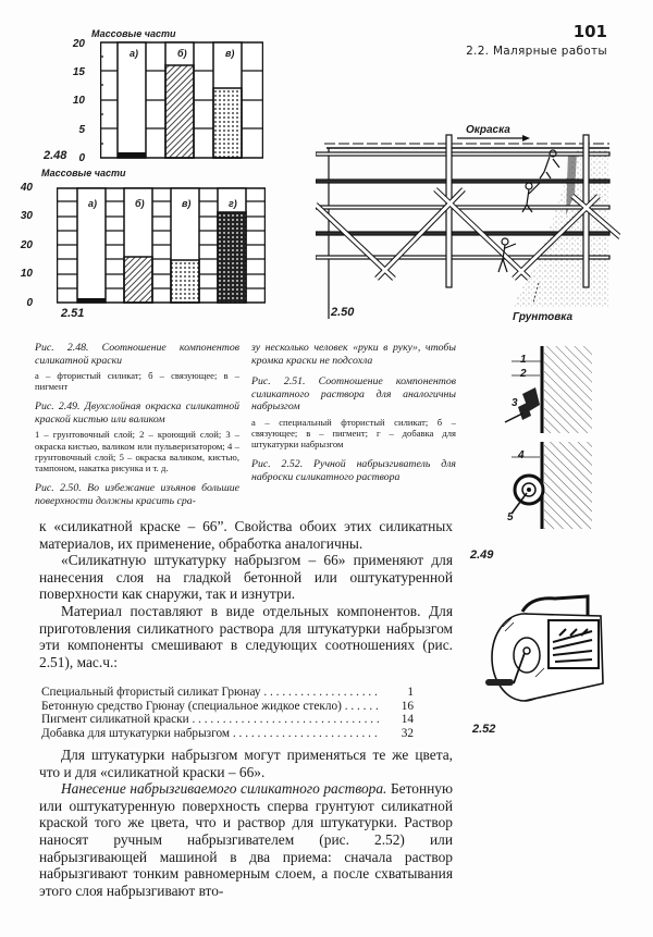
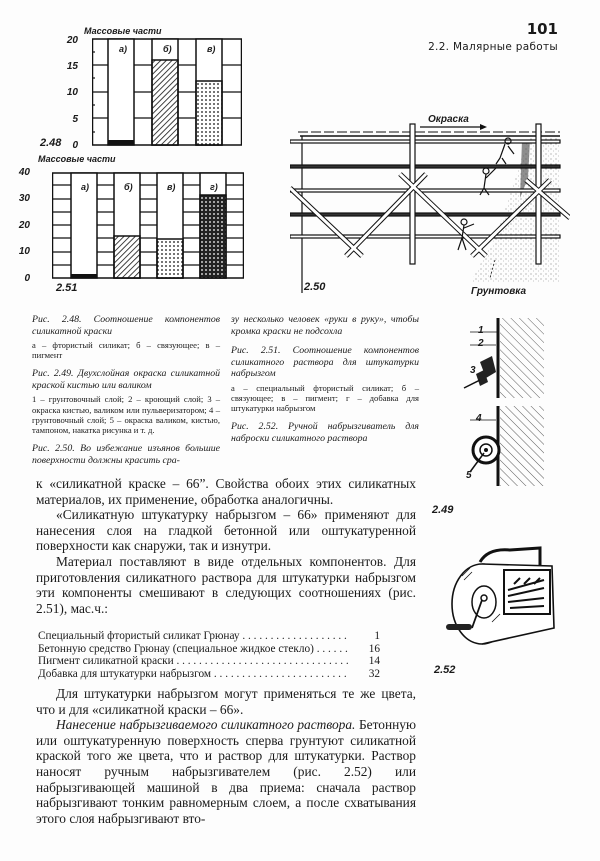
  101
  2.2. Малярные работы
  Массовые части
  20
  15
  10
  5
  0
  а)
  б)
  в)
  2.48
  Массовые части
  40
  30
  20
  10
  0
  а)
  б)
  в)
  г)
  2.51
  Окраска
  2.50
  Грунтовка
  Рис. 2.48. Соотношение компонентов силикатной краски
  а – фтористый силикат; б – связующее; в – пигмент
  Рис. 2.49. Двухслойная окраска силикатной краской кистью или валиком
  1 – грунтовочный слой; 2 – кроющий слой; 3 – окраска кистью, валиком или пульверизатором; 4 – грунтовочный слой; 5 – окраска валиком, кистью, тампоном, накатка рисунка и т. д.
  Рис. 2.50. Во избежание изъянов большие поверхности должны красить сра-
  зу несколько человек «руки в руку», чтобы кромка краски не подсохла
- Рис. 2.51. Соотношение компонентов силикатного раствора для аналогичны набрызгом
+ Рис. 2.51. Соотношение компонентов силикатного раствора для штукатурки набрызгом
  а – специальный фтористый силикат; б – связующее; в – пигмент; г – добавка для штукатурки набрызгом
  Рис. 2.52. Ручной набрызгиватель для наброски силикатного раствора
  1
  2
  3
  4
  5
  2.49
  2.52
  к «силикатной краске – 66”. Свойства обоих этих силикатных материалов, их применение, обработка аналогичны.
  «Силикатную штукатурку набрызгом – 66» применяют для нанесения слоя на гладкой бетонной или оштукатуренной поверхности как снаружи, так и изнутри.
  Материал поставляют в виде отдельных компонентов. Для приготовления силикатного раствора для штукатурки набрызгом эти компоненты смешивают в следующих соотношениях (рис. 2.51), мас.ч.:
  Специальный фтористый силикат Грюнау
  1
  Бетонную средство Грюнау (специальное жидкое стекло)
  16
  Пигмент силикатной краски
  14
  Добавка для штукатурки набрызгом
  32
  Для штукатурки набрызгом могут применяться те же цвета, что и для «силикатной краски – 66».
  Нанесение набрызгиваемого силикатного раствора. Бетонную или оштукатуренную поверхность сперва грунтуют силикатной краской того же цвета, что и раствор для штукатурки. Раствор наносят ручным набрызгивателем (рис. 2.52) или набрызгивающей машиной в два приема: сначала раствор набрызгивают тонким равномерным слоем, а после схватывания этого слоя набрызгивают вто-
